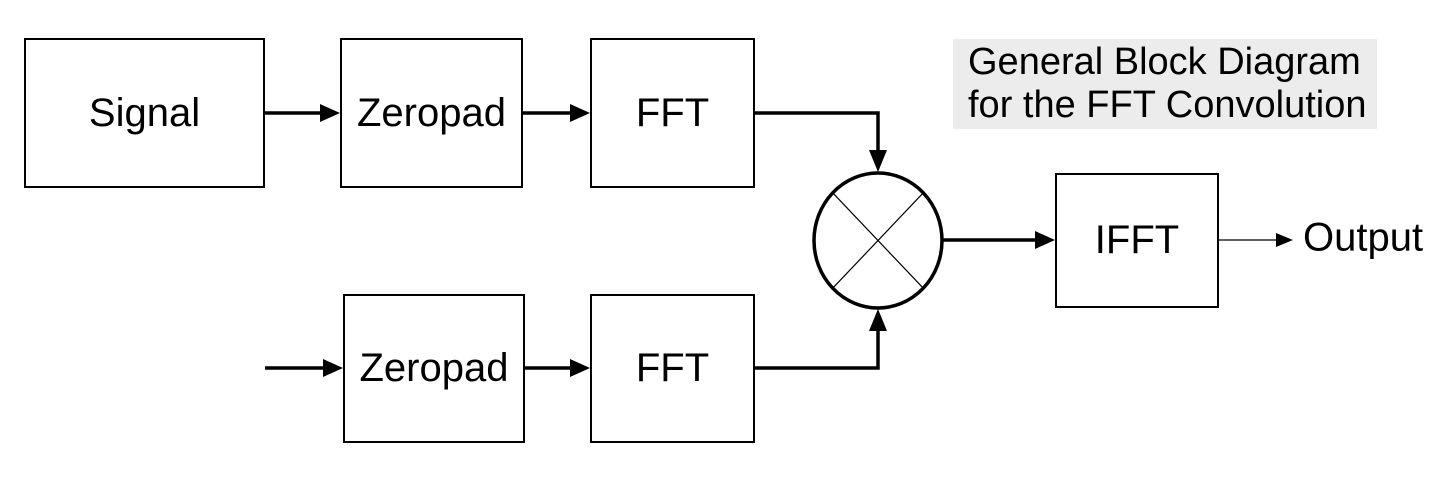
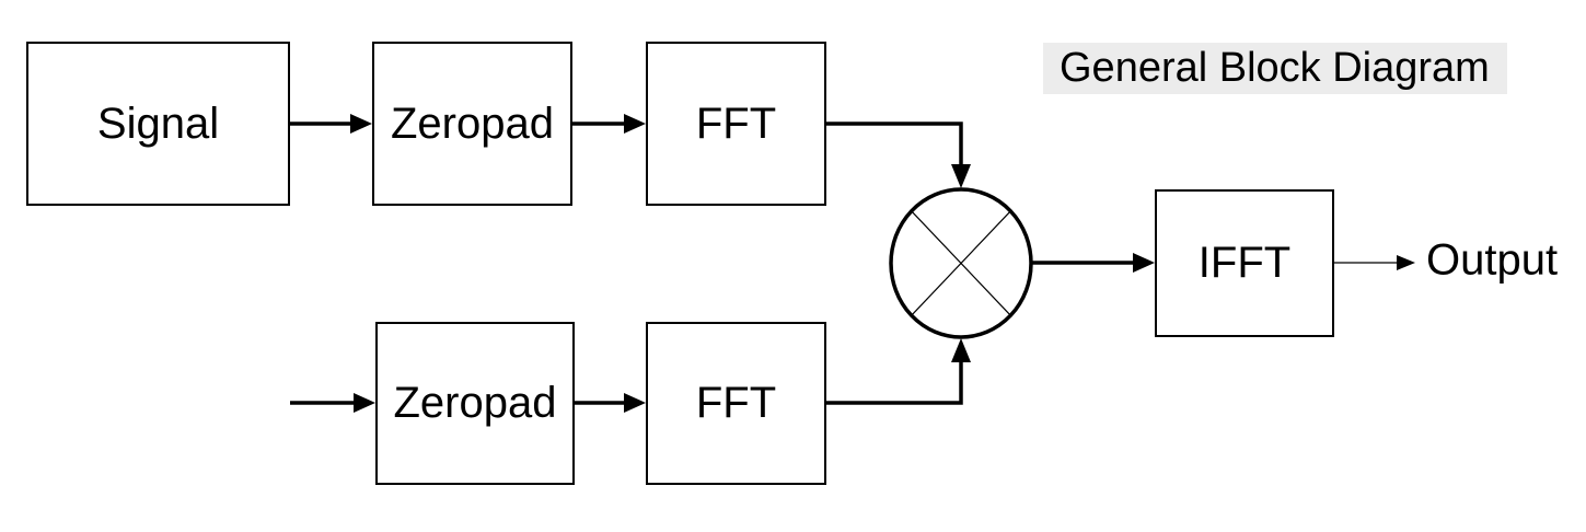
  Signal
  Zeropad
  FFT
  Zeropad
  FFT
  IFFT
  General Block Diagram
- for the FFT Convolution
  Output
